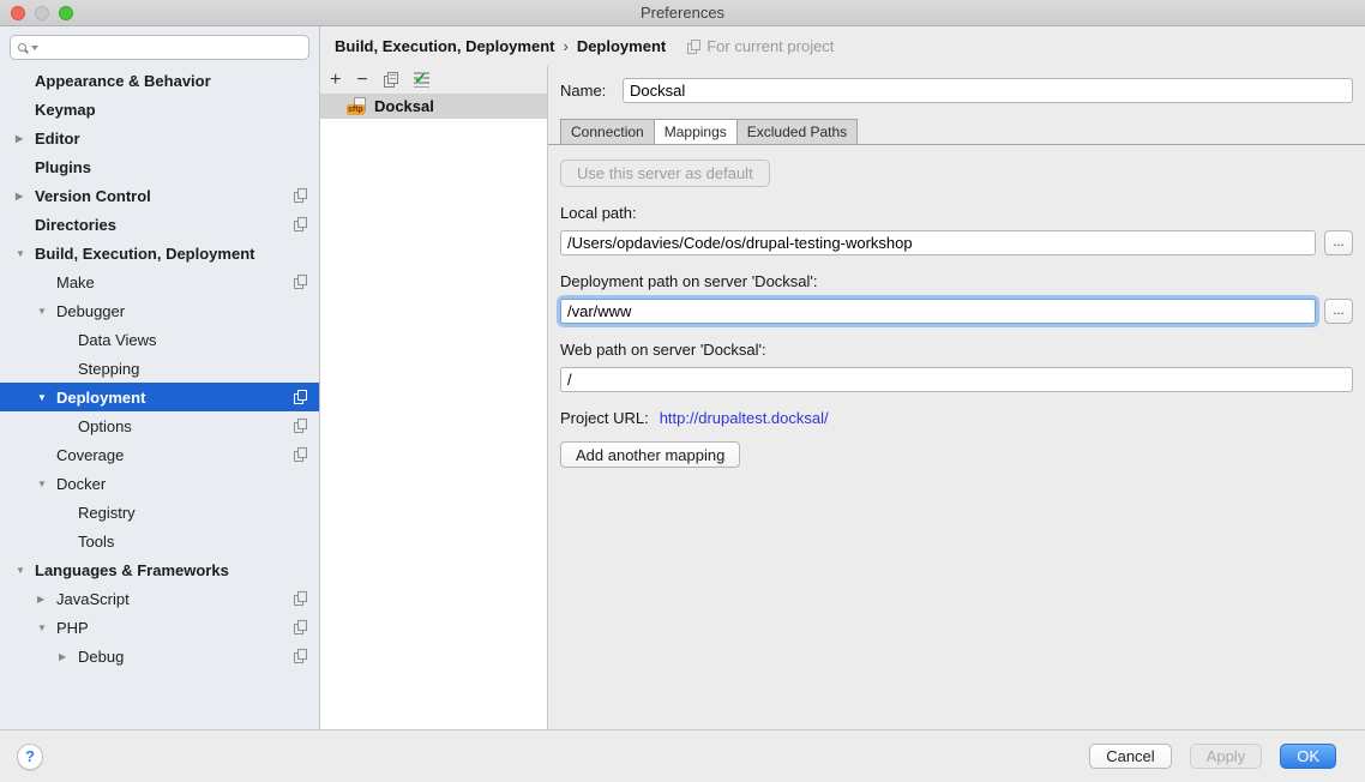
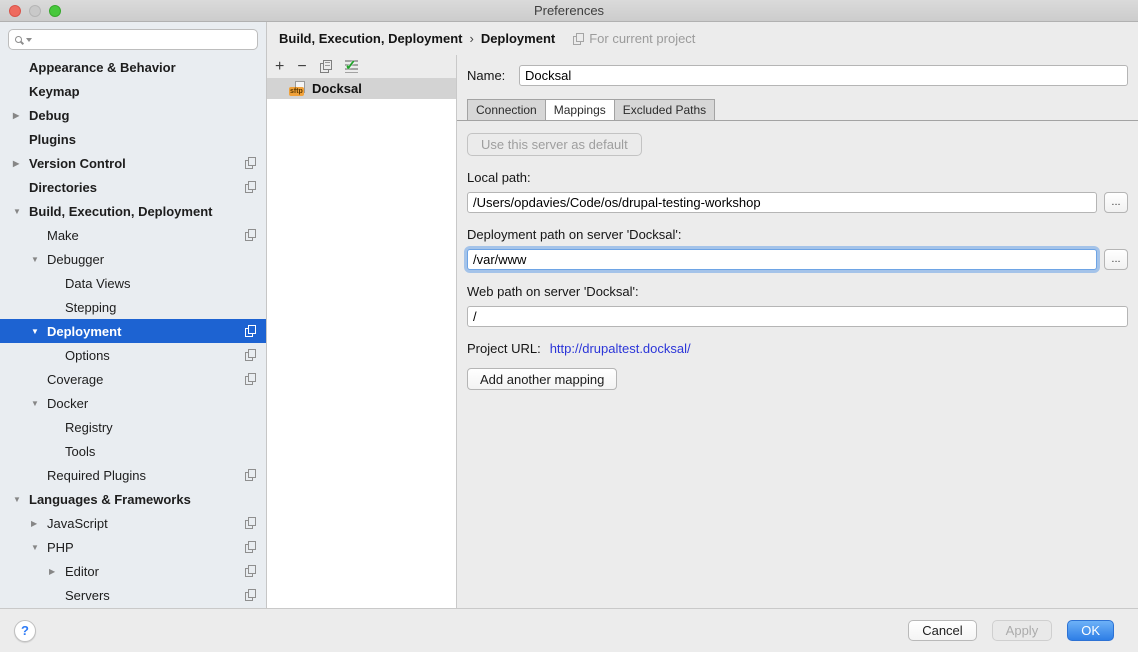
  Preferences
  Appearance & Behavior
  Keymap
  ▶
- Editor
+ Debug
  Plugins
  ▶
  Version Control
  Directories
  ▼
  Build, Execution, Deployment
  Make
  ▼
  Debugger
  Data Views
  Stepping
  ▼
  Deployment
  Options
  Coverage
  ▼
  Docker
  Registry
  Tools
+ Required Plugins
  ▼
  Languages & Frameworks
  ▶
  JavaScript
  ▼
  PHP
  ▶
- Debug
+ Editor
+ Servers
  Build, Execution, Deployment
  ›
  Deployment
  For current project
  +
  −
  Docksal
  Name:
  Docksal
  Connection
  Mappings
  Excluded Paths
  Use this server as default
  Local path:
  /Users/opdavies/Code/os/drupal-testing-workshop
  ...
  Deployment path on server 'Docksal':
  /var/www
  ...
  Web path on server 'Docksal':
  /
  Project URL:
  http://drupaltest.docksal/
  Add another mapping
  ?
  Cancel
  Apply
  OK
